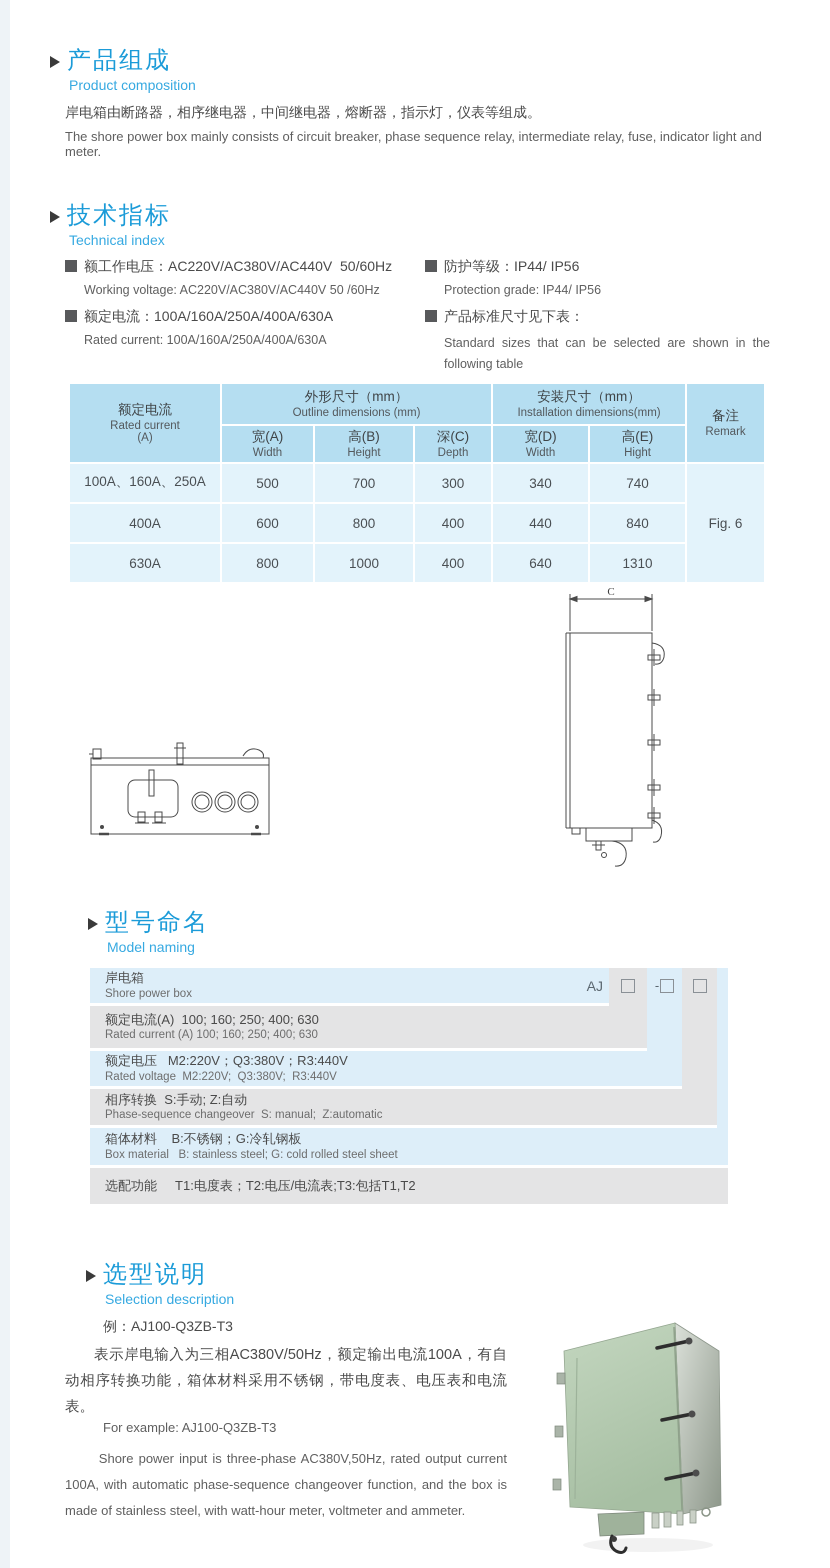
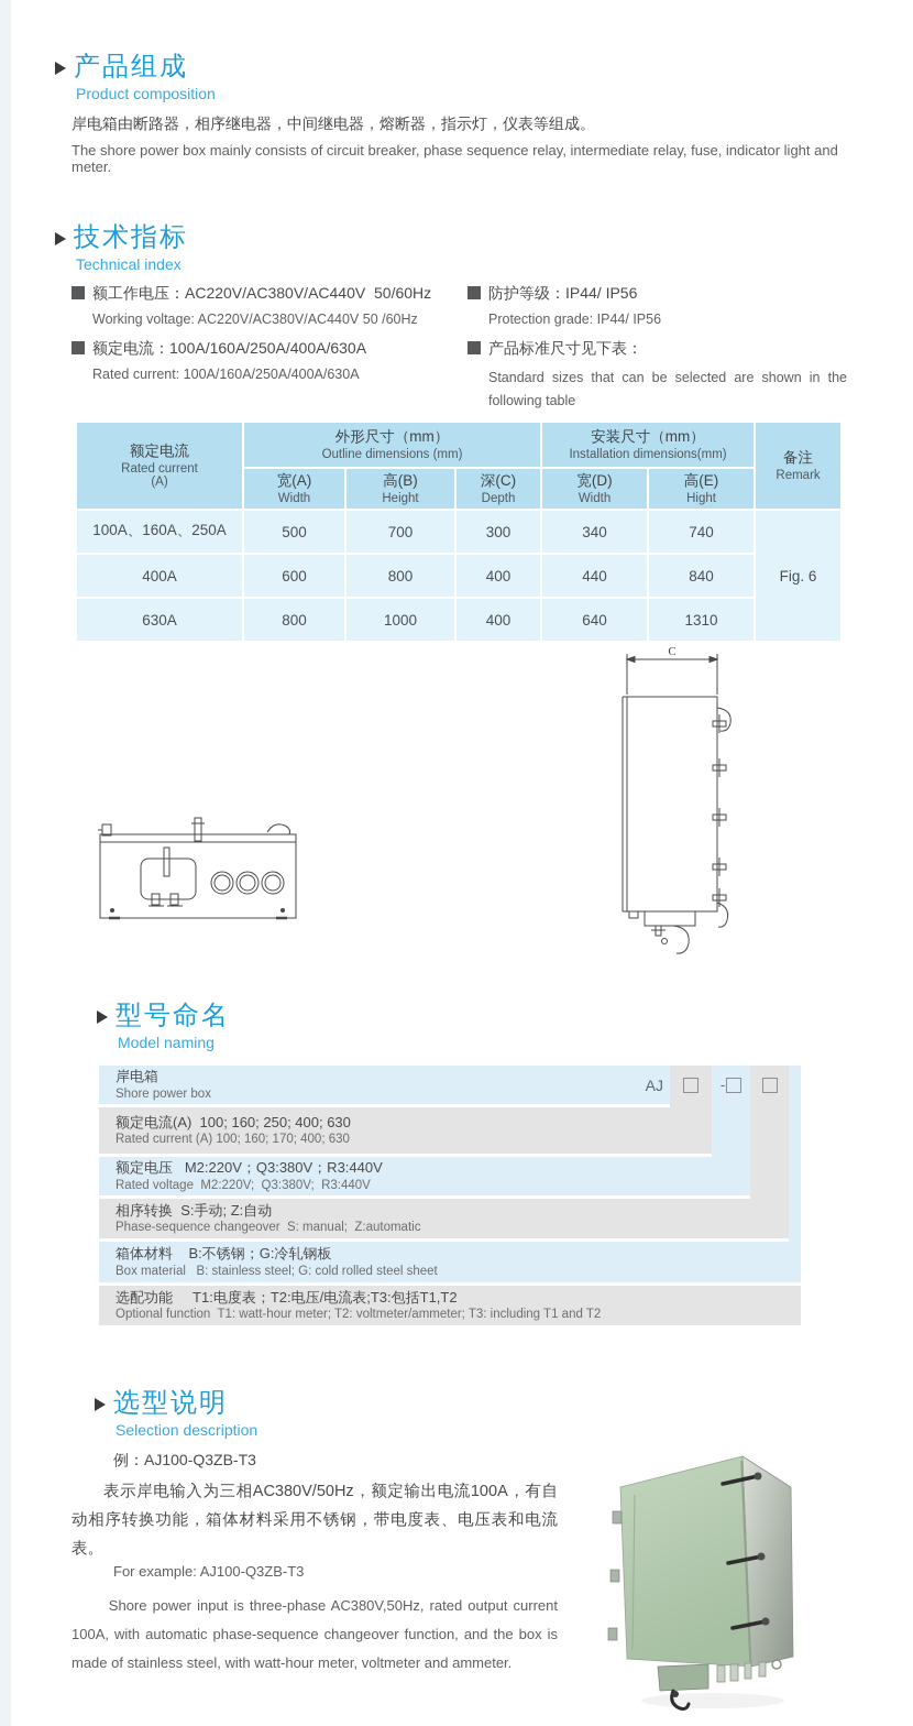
  产品组成
  Product composition
  岸电箱由断路器，相序继电器，中间继电器，熔断器，指示灯，仪表等组成。
  The shore power box mainly consists of circuit breaker, phase sequence relay, intermediate relay, fuse, indicator light and meter.
  技术指标
  Technical index
  额工作电压：AC220V/AC380V/AC440V 50/60Hz
  Working voltage: AC220V/AC380V/AC440V 50 /60Hz
  额定电流：100A/160A/250A/400A/630A
  Rated current: 100A/160A/250A/400A/630A
  防护等级：IP44/ IP56
  Protection grade: IP44/ IP56
  产品标准尺寸见下表：
  Standard sizes that can be selected are shown in the following table
  额定电流 Rated current (A)	外形尺寸（mm） Outline dimensions (mm)	安装尺寸（mm） Installation dimensions(mm)	备注 Remark
  宽(A) Width	高(B) Height	深(C) Depth	宽(D) Width	高(E) Hight
  100A、160A、250A	500	700	300	340	740	Fig. 6
  400A	600	800	400	440	840
  630A	800	1000	400	640	1310
  C
  型号命名
  Model naming
  岸电箱
  Shore power box
  额定电流(A) 100; 160; 250; 400; 630
- Rated current (A) 100; 160; 250; 400; 630
+ Rated current (A) 100; 160; 170; 400; 630
  额定电压 M2:220V；Q3:380V；R3:440V
  Rated voltage M2:220V; Q3:380V; R3:440V
  相序转换 S:手动; Z:自动
  Phase-sequence changeover S: manual; Z:automatic
  箱体材料 B:不锈钢；G:冷轧钢板
  Box material B: stainless steel; G: cold rolled steel sheet
  选配功能 T1:电度表；T2:电压/电流表;T3:包括T1,T2
+ Optional function T1: watt-hour meter; T2: voltmeter/ammeter; T3: including T1 and T2
  AJ
  -
  选型说明
  Selection description
  例：AJ100-Q3ZB-T3
  表示岸电输入为三相AC380V/50Hz，额定输出电流100A，有自动相序转换功能，箱体材料采用不锈钢，带电度表、电压表和电流表。
  For example: AJ100-Q3ZB-T3
  Shore power input is three-phase AC380V,50Hz, rated output current 100A, with automatic phase-sequence changeover function, and the box is made of stainless steel, with watt-hour meter, voltmeter and ammeter.
